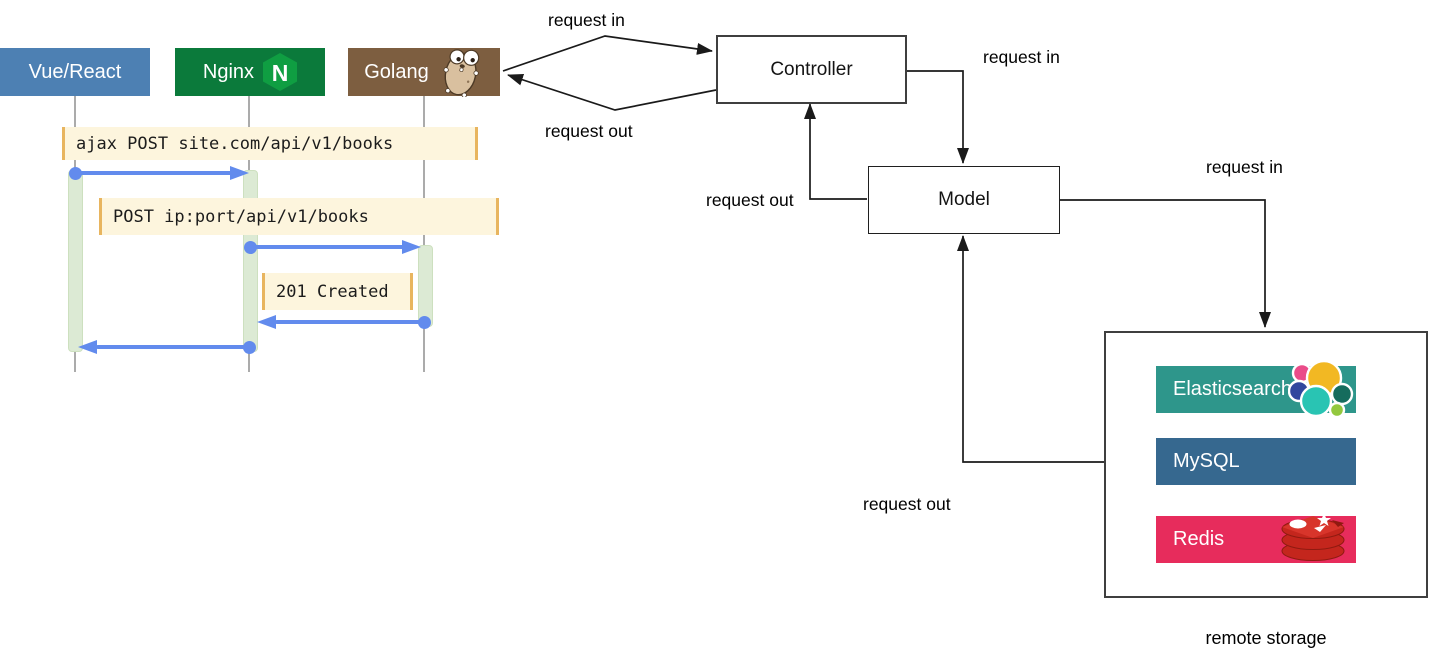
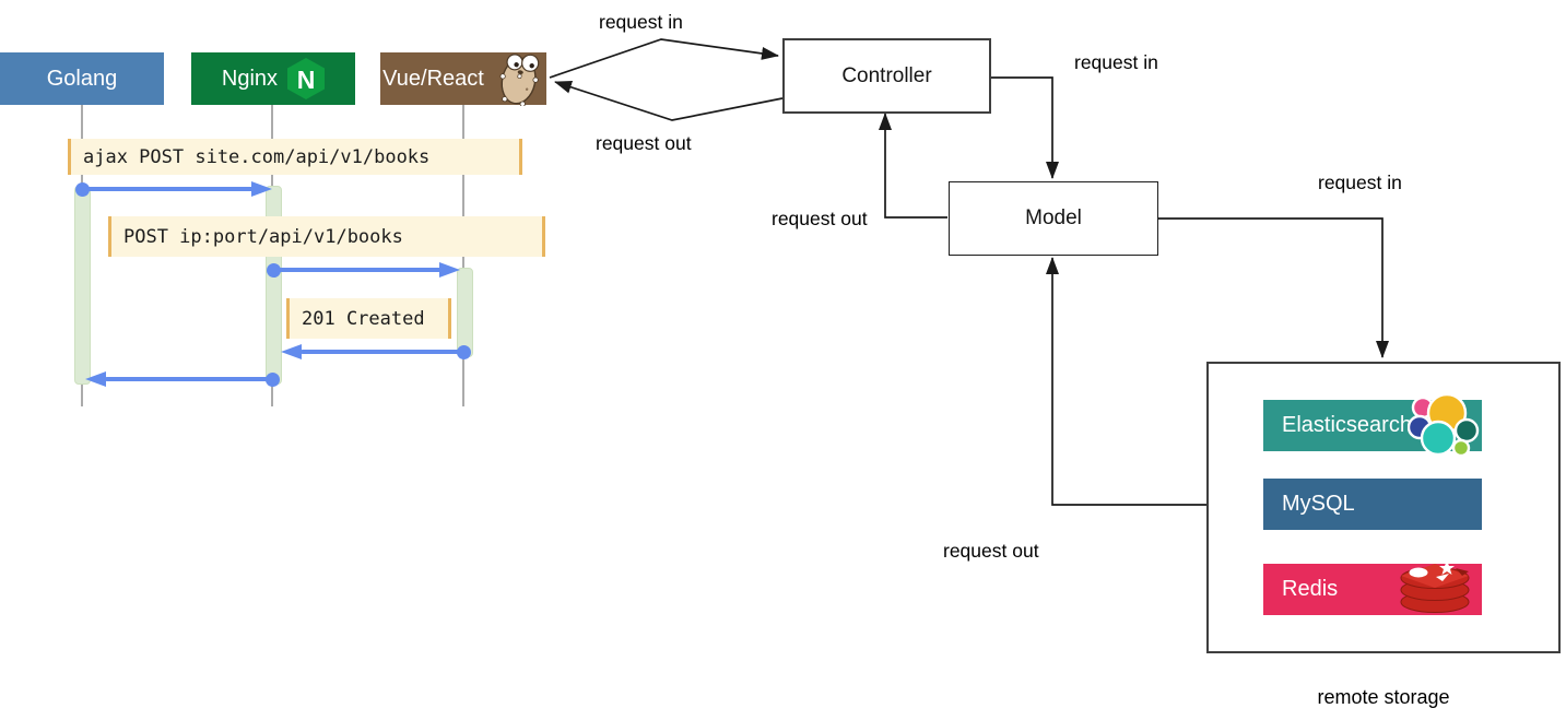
- Vue/React
+ Golang
  Nginx
  N
- Golang
+ Vue/React
  ajax POST site.com/api/v1/books
  POST ip:port/api/v1/books
  201 Created
  request in
  request out
  request in
  request out
  request in
  request out
  Controller
  Model
  Elasticsearch
  MySQL
  Redis
  remote storage
